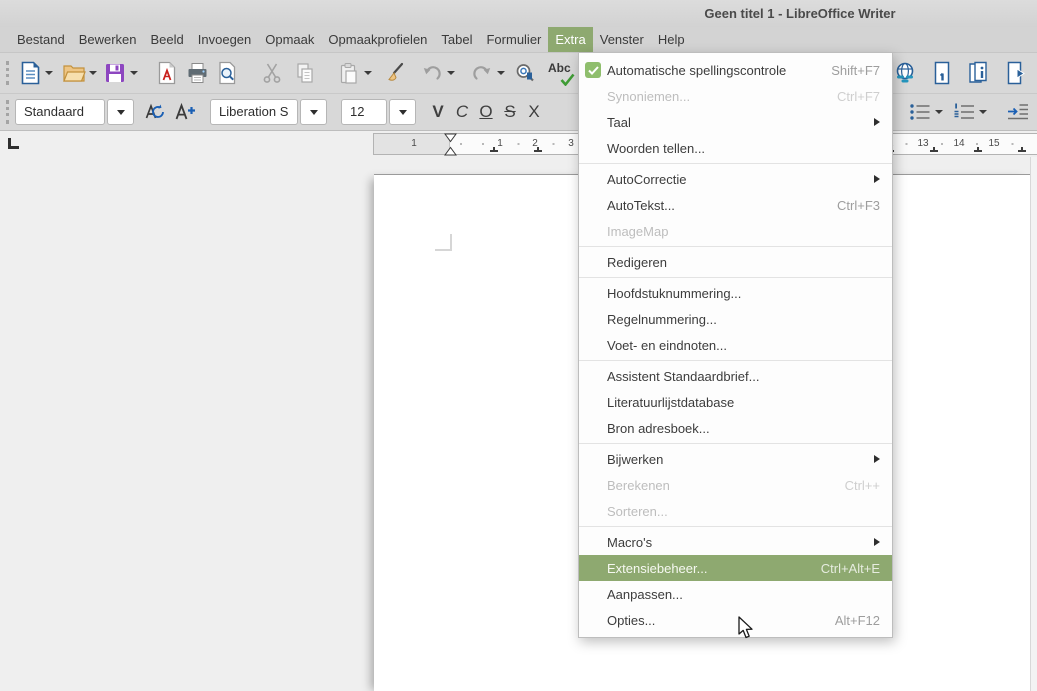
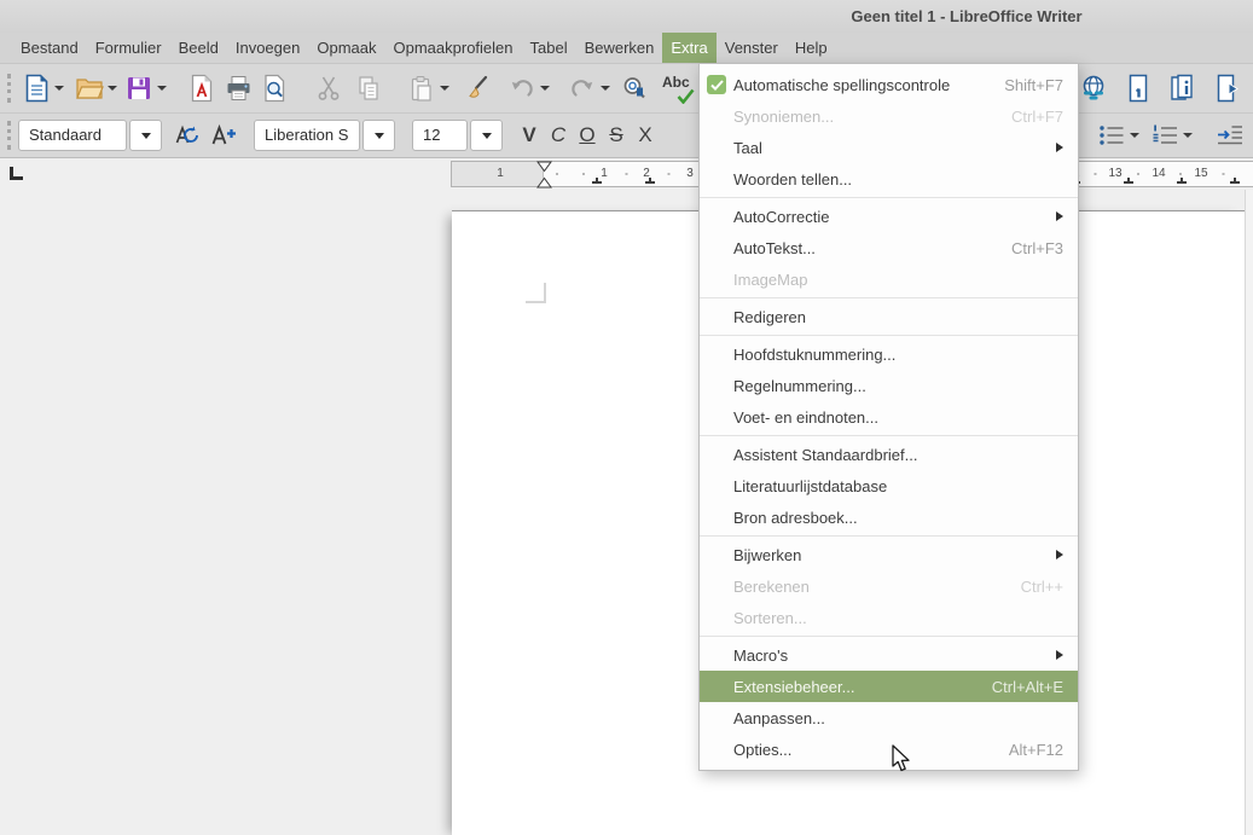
  Geen titel 1 - LibreOffice Writer
  Bestand
- Bewerken
+ Formulier
  Beeld
  Invoegen
  Opmaak
  Opmaakprofielen
  Tabel
- Formulier
+ Bewerken
  Extra
  Venster
  Help
  Abc
  Standaard
  Liberation S
  12
  V
  C
  O
  S
  X
  1
  1
  2
  3
  13
  14
  15
  Automatische spellingscontrole
  Shift+F7
  Synoniemen...
  Ctrl+F7
  Taal
  Woorden tellen...
  AutoCorrectie
  AutoTekst...
  Ctrl+F3
  ImageMap
  Redigeren
  Hoofdstuknummering...
  Regelnummering...
  Voet- en eindnoten...
  Assistent Standaardbrief...
  Literatuurlijstdatabase
  Bron adresboek...
  Bijwerken
  Berekenen
  Ctrl++
  Sorteren...
  Macro's
  Extensiebeheer...
  Ctrl+Alt+E
  Aanpassen...
  Opties...
  Alt+F12
